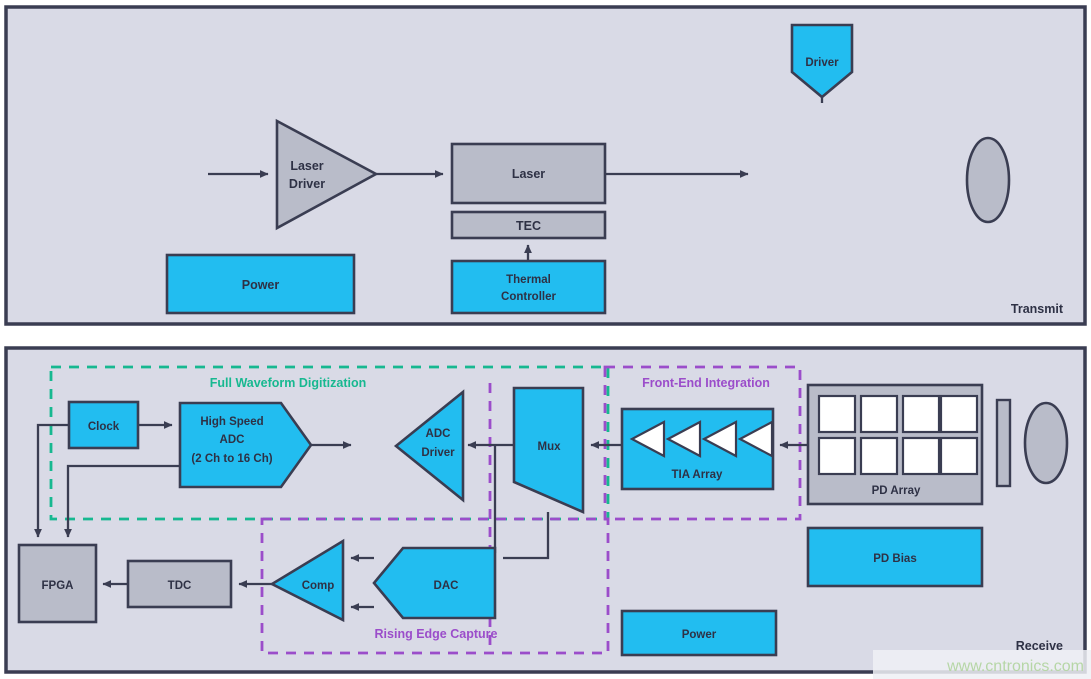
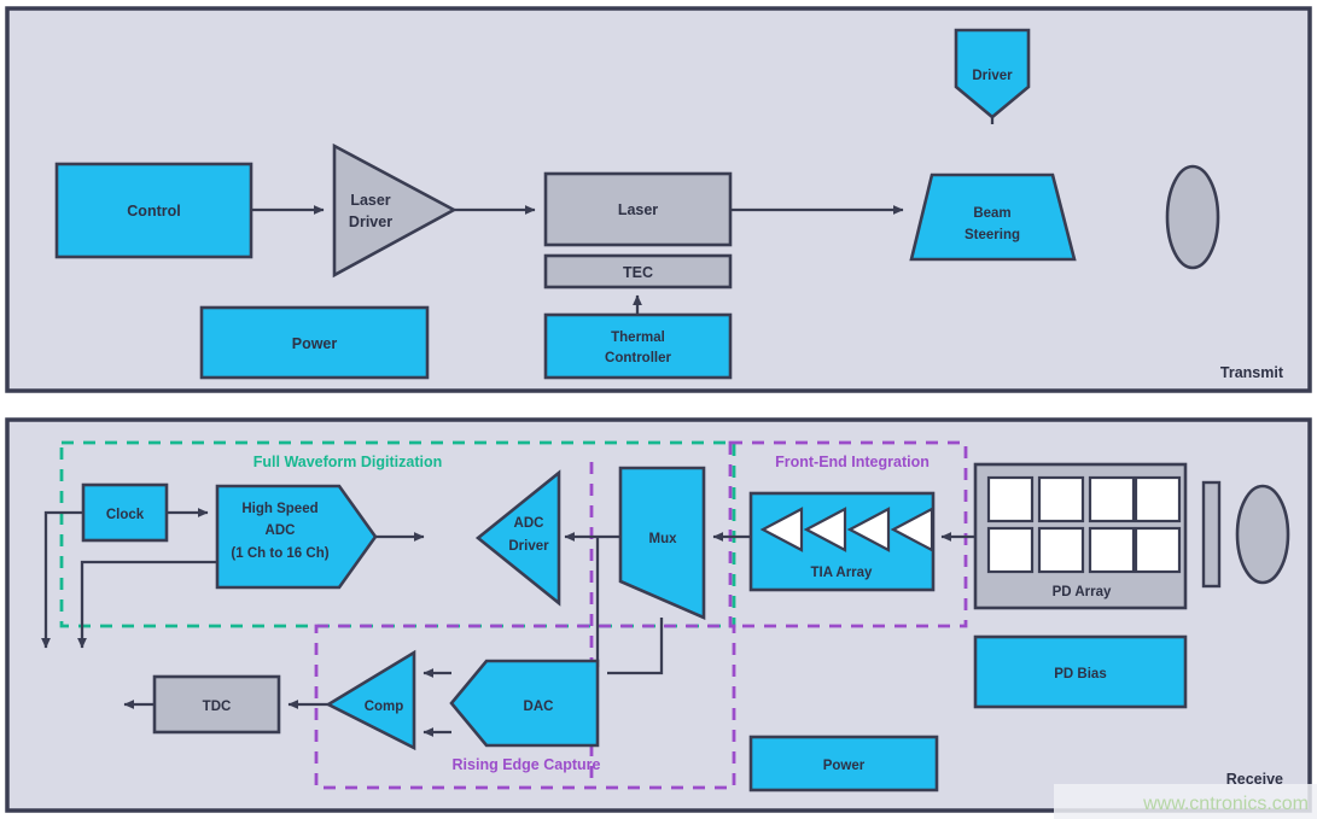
+ Control
  Laser
  Driver
  Laser
  TEC
  Thermal
  Controller
  Power
  Driver
+ Beam
+ Steering
  Transmit
  Full Waveform Digitization
  Front-End Integration
  Rising Edge Capture
  Clock
  High Speed
  ADC
- (2 Ch to 16 Ch)
+ (1 Ch to 16 Ch)
  ADC
  Driver
  Mux
  TIA Array
  PD Array
  PD Bias
  Power
- FPGA
  TDC
  Comp
  DAC
  Receive
  www.cntronics.com
